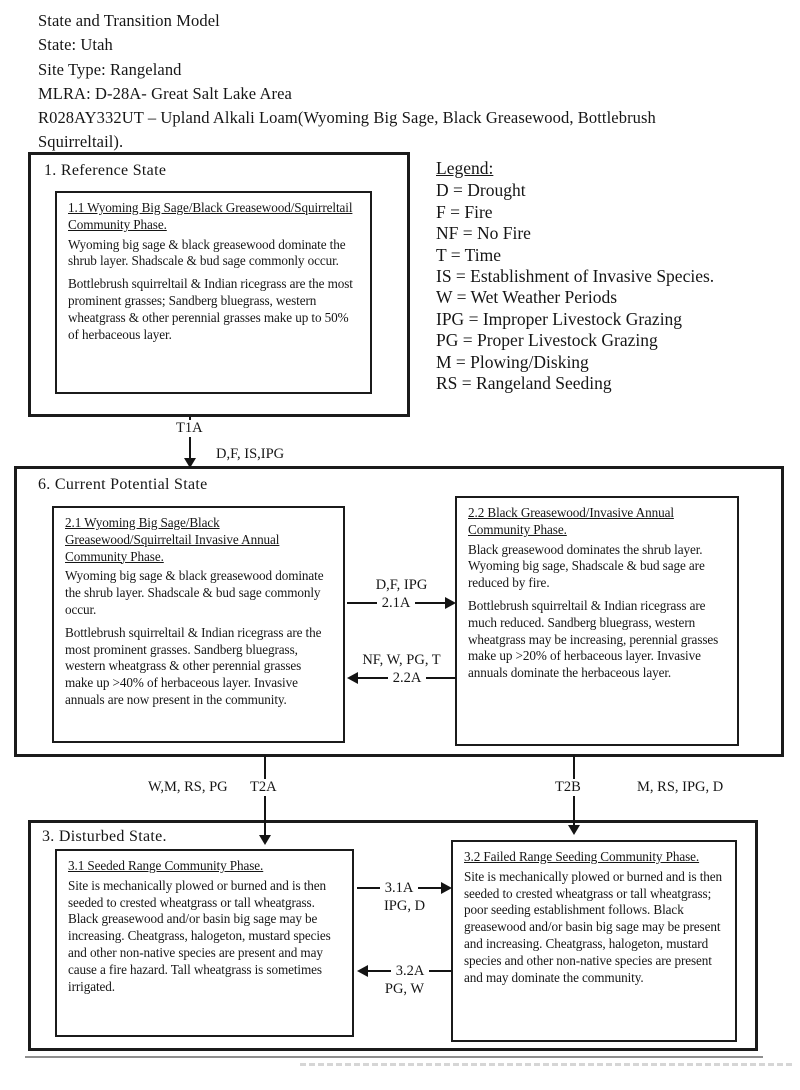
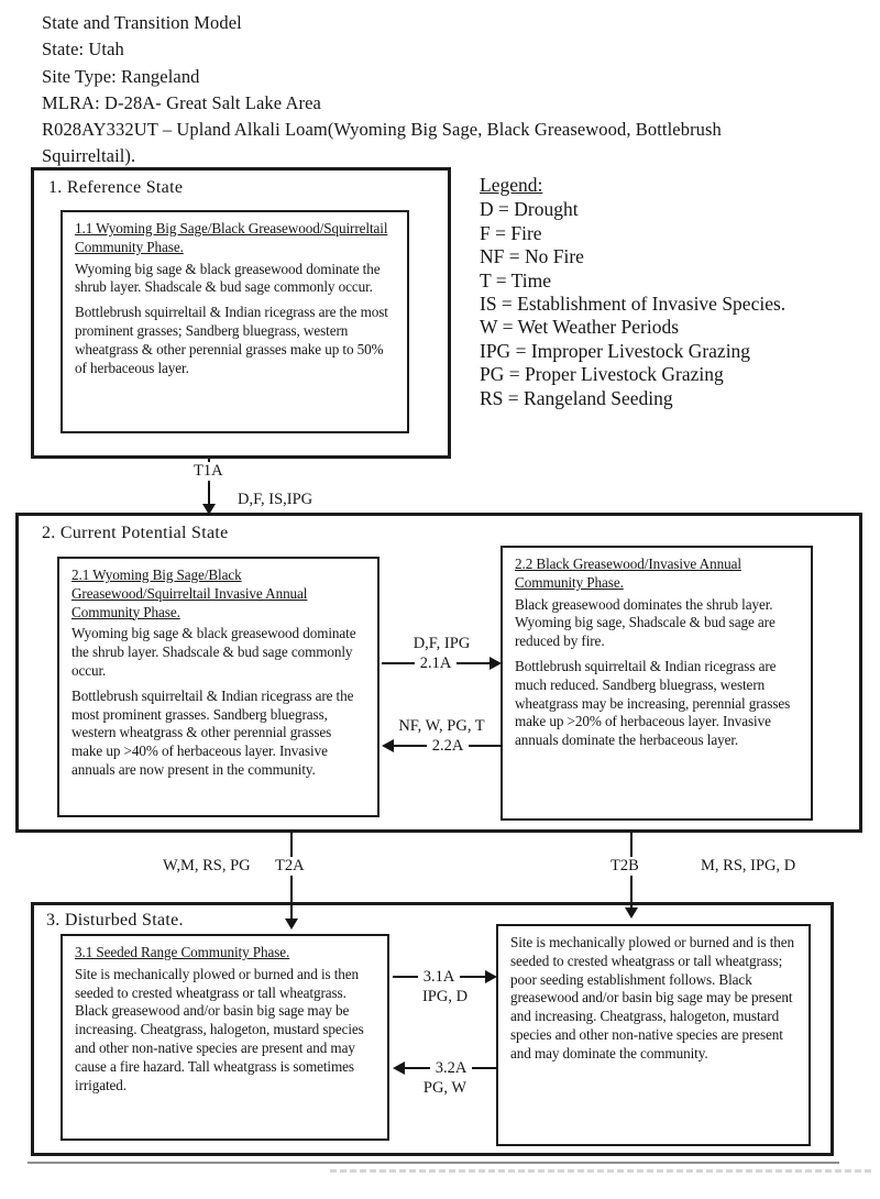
  State and Transition Model
  State: Utah
  Site Type: Rangeland
  MLRA: D-28A- Great Salt Lake Area
  R028AY332UT – Upland Alkali Loam(Wyoming Big Sage, Black Greasewood, Bottlebrush Squirreltail).
  Legend:
  D = Drought
  F = Fire
  NF = No Fire
  T = Time
  IS = Establishment of Invasive Species.
  W = Wet Weather Periods
  IPG = Improper Livestock Grazing
  PG = Proper Livestock Grazing
- M = Plowing/Disking
  RS = Rangeland Seeding
  1. Reference State
  1.1 Wyoming Big Sage/Black Greasewood/Squirreltail Community Phase.
  Wyoming big sage & black greasewood dominate the shrub layer. Shadscale & bud sage commonly occur.
  Bottlebrush squirreltail & Indian ricegrass are the most prominent grasses; Sandberg bluegrass, western wheatgrass & other perennial grasses make up to 50% of herbaceous layer.
  T1A
  D,F, IS,IPG
- 6. Current Potential State
+ 2. Current Potential State
  2.1 Wyoming Big Sage/Black Greasewood/Squirreltail Invasive Annual Community Phase.
  Wyoming big sage & black greasewood dominate the shrub layer. Shadscale & bud sage commonly occur.
  Bottlebrush squirreltail & Indian ricegrass are the most prominent grasses. Sandberg bluegrass, western wheatgrass & other perennial grasses make up >40% of herbaceous layer. Invasive annuals are now present in the community.
  2.2 Black Greasewood/Invasive Annual Community Phase.
  Black greasewood dominates the shrub layer. Wyoming big sage, Shadscale & bud sage are reduced by fire.
  Bottlebrush squirreltail & Indian ricegrass are much reduced. Sandberg bluegrass, western wheatgrass may be increasing, perennial grasses make up >20% of herbaceous layer. Invasive annuals dominate the herbaceous layer.
  D,F, IPG
  2.1A
  NF, W, PG, T
  2.2A
  W,M, RS, PG
  T2A
  T2B
  M, RS, IPG, D
  3. Disturbed State.
  3.1 Seeded Range Community Phase.
  Site is mechanically plowed or burned and is then seeded to crested wheatgrass or tall wheatgrass. Black greasewood and/or basin big sage may be increasing. Cheatgrass, halogeton, mustard species and other non-native species are present and may cause a fire hazard. Tall wheatgrass is sometimes irrigated.
- 3.2 Failed Range Seeding Community Phase.
  Site is mechanically plowed or burned and is then seeded to crested wheatgrass or tall wheatgrass; poor seeding establishment follows. Black greasewood and/or basin big sage may be present and increasing. Cheatgrass, halogeton, mustard species and other non-native species are present and may dominate the community.
  3.1A
  IPG, D
  3.2A
  PG, W
